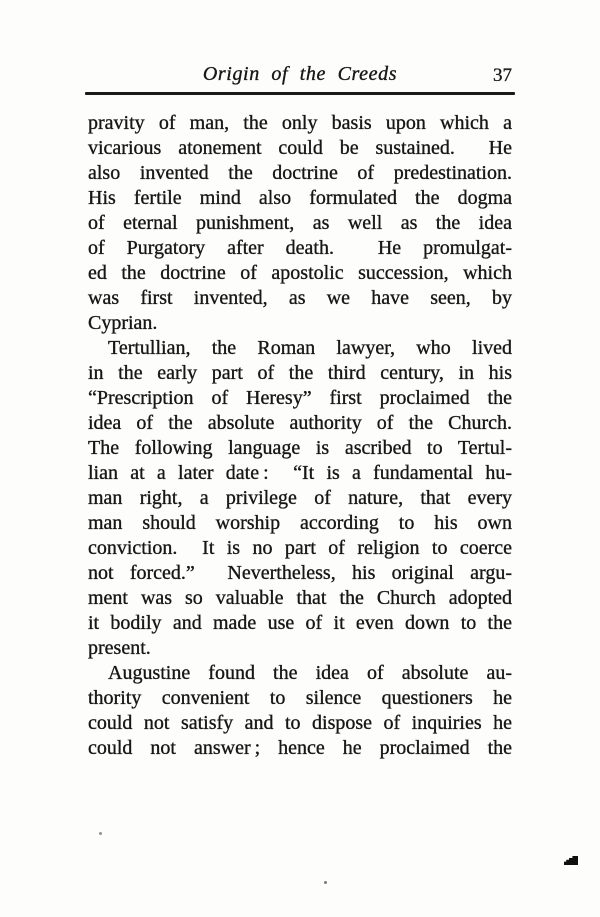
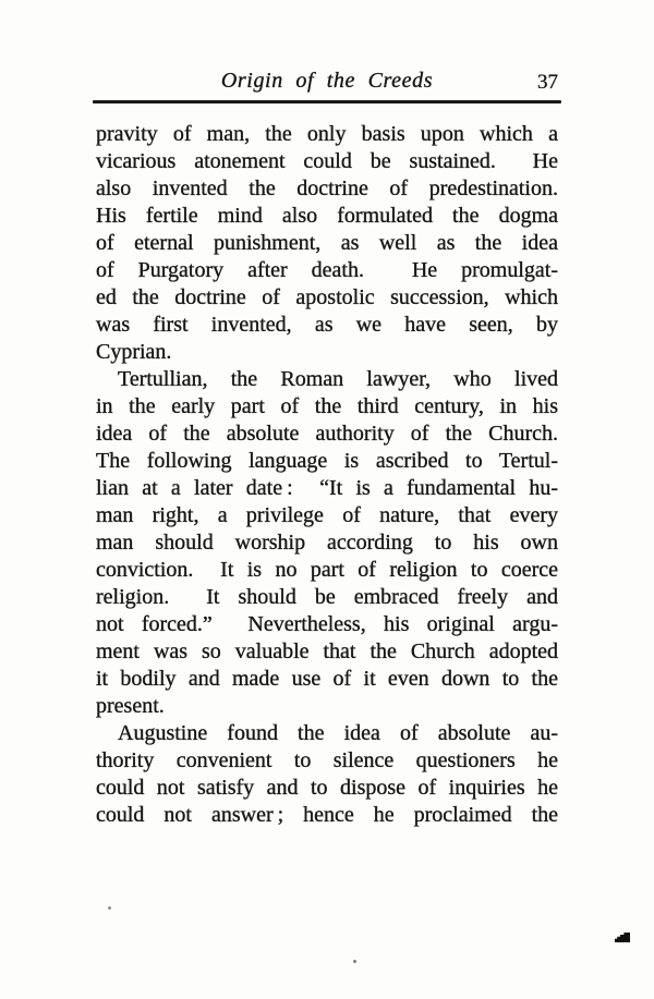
  Origin of the Creeds
  37
  pravity of man, the only basis upon which a
  vicarious atonement could be sustained. He
  also invented the doctrine of predestination.
  His fertile mind also formulated the dogma
  of eternal punishment, as well as the idea
  of Purgatory after death. He promulgat-
  ed the doctrine of apostolic succession, which
  was first invented, as we have seen, by
  Cyprian.
  Tertullian, the Roman lawyer, who lived
  in the early part of the third century, in his
- “Prescription of Heresy” first proclaimed the
  idea of the absolute authority of the Church.
  The following language is ascribed to Tertul-
  lian at a later date : “It is a fundamental hu-
  man right, a privilege of nature, that every
  man should worship according to his own
  conviction. It is no part of religion to coerce
+ religion. It should be embraced freely and
  not forced.” Nevertheless, his original argu-
  ment was so valuable that the Church adopted
  it bodily and made use of it even down to the
  present.
  Augustine found the idea of absolute au-
  thority convenient to silence questioners he
  could not satisfy and to dispose of inquiries he
  could not answer ; hence he proclaimed the
